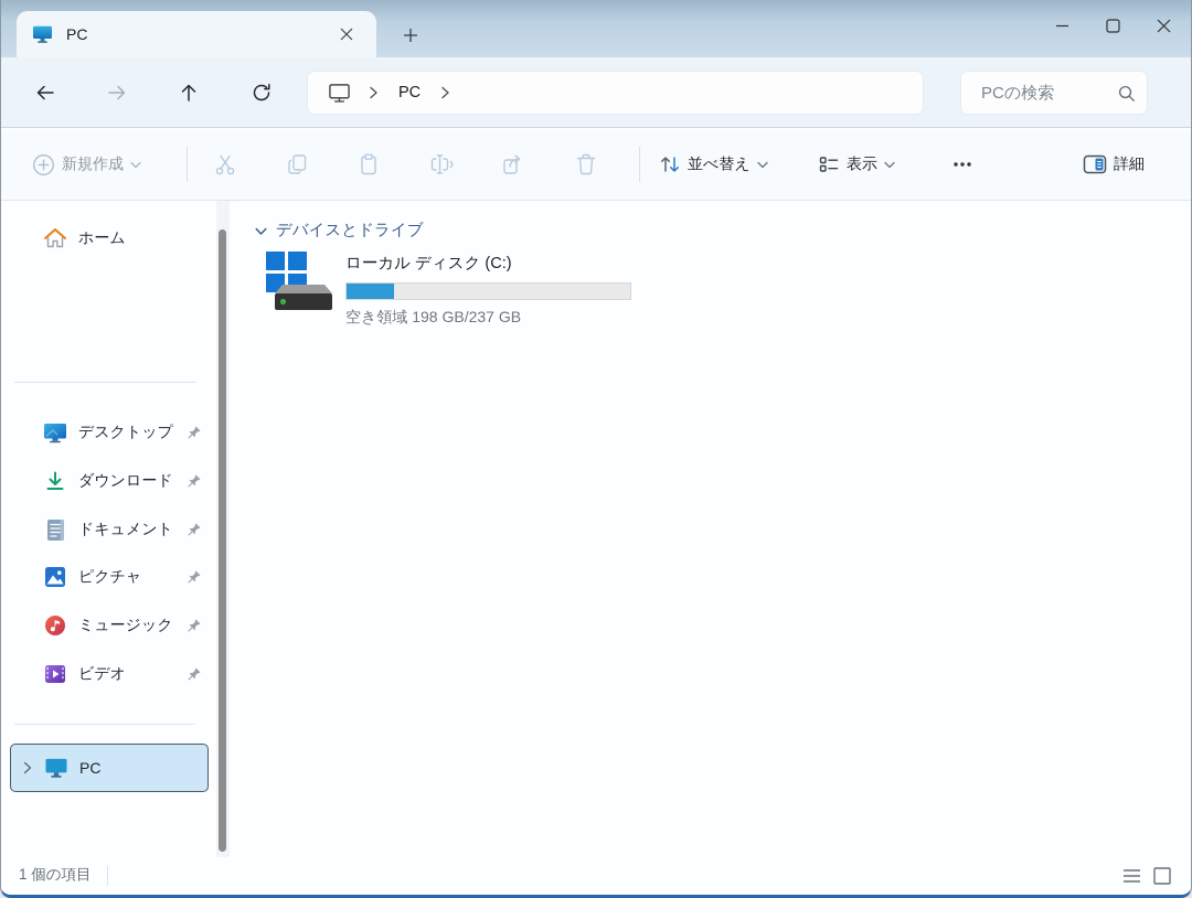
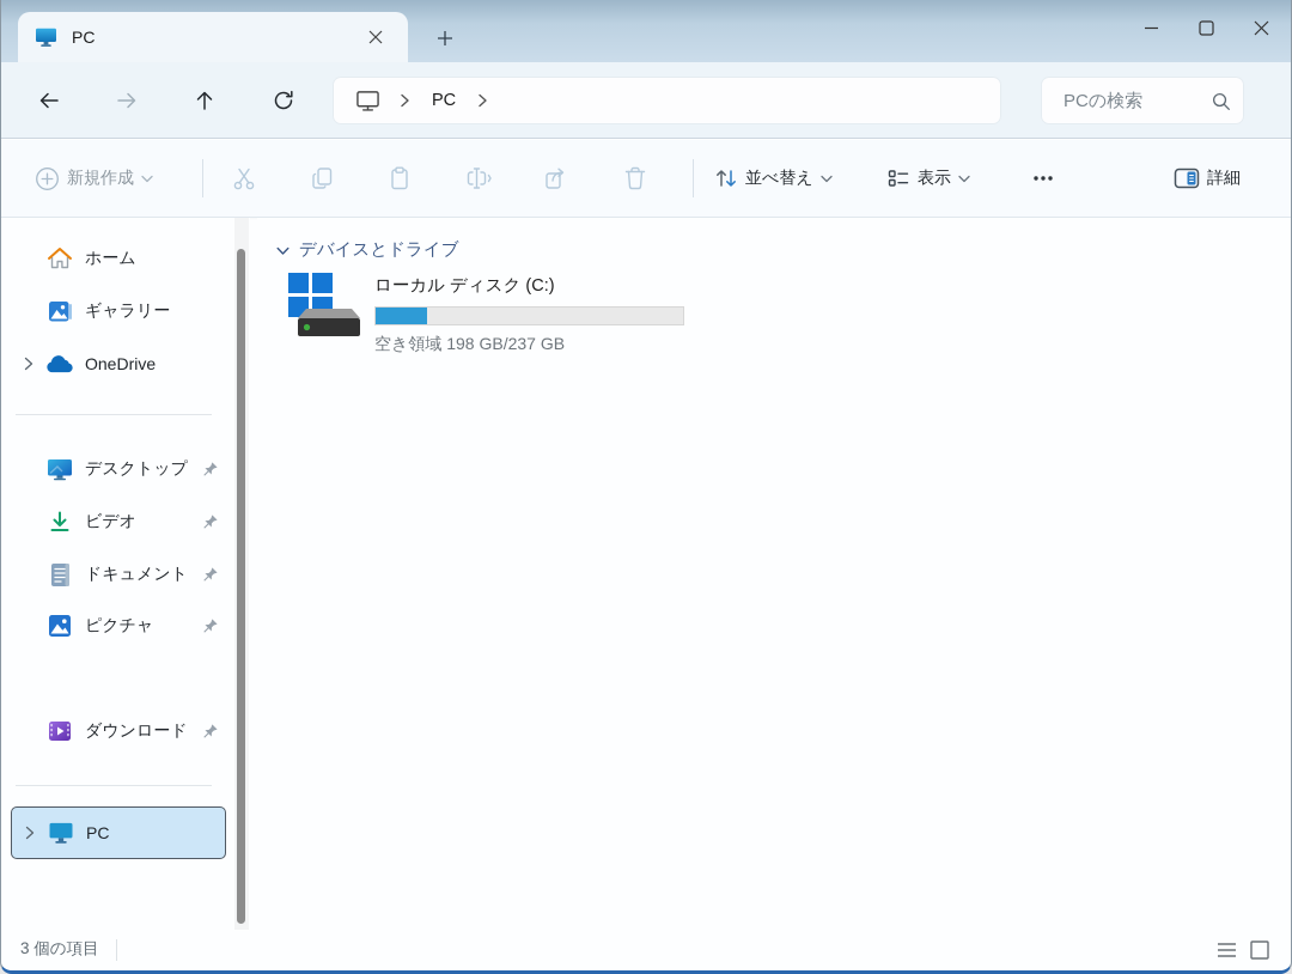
  PC
  PC
  PCの検索
  新規作成
  並べ替え
  表示
  詳細
  ホーム
+ ギャラリー
+ OneDrive
  デスクトップ
- ダウンロード
+ ビデオ
  ドキュメント
  ピクチャ
- ミュージック
- ビデオ
+ ダウンロード
  PC
  デバイスとドライブ
  ローカル ディスク (C:)
  空き領域 198 GB/237 GB
- 1 個の項目
+ 3 個の項目
